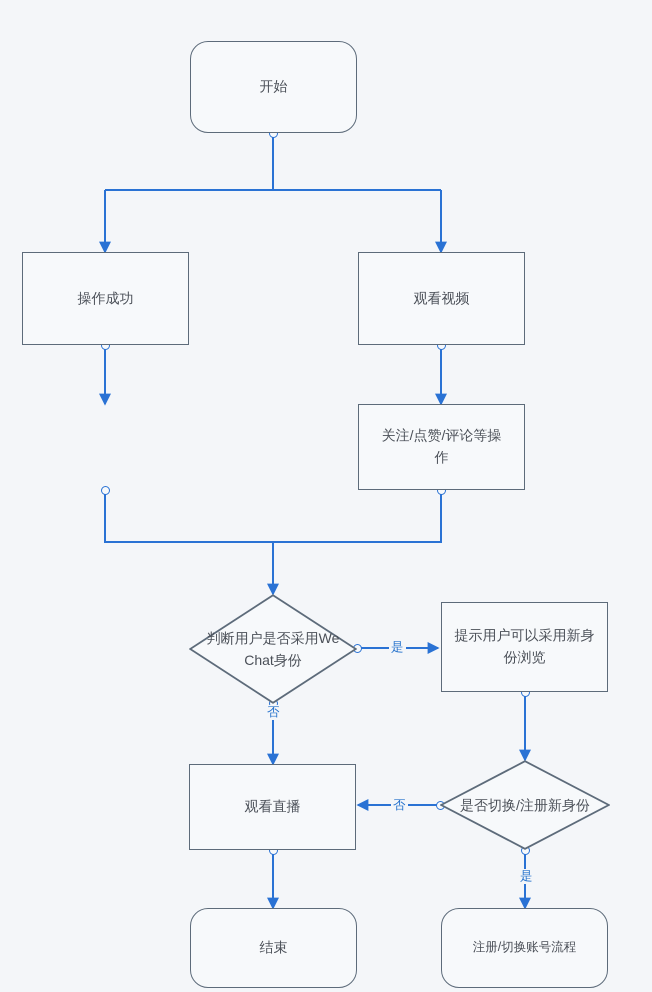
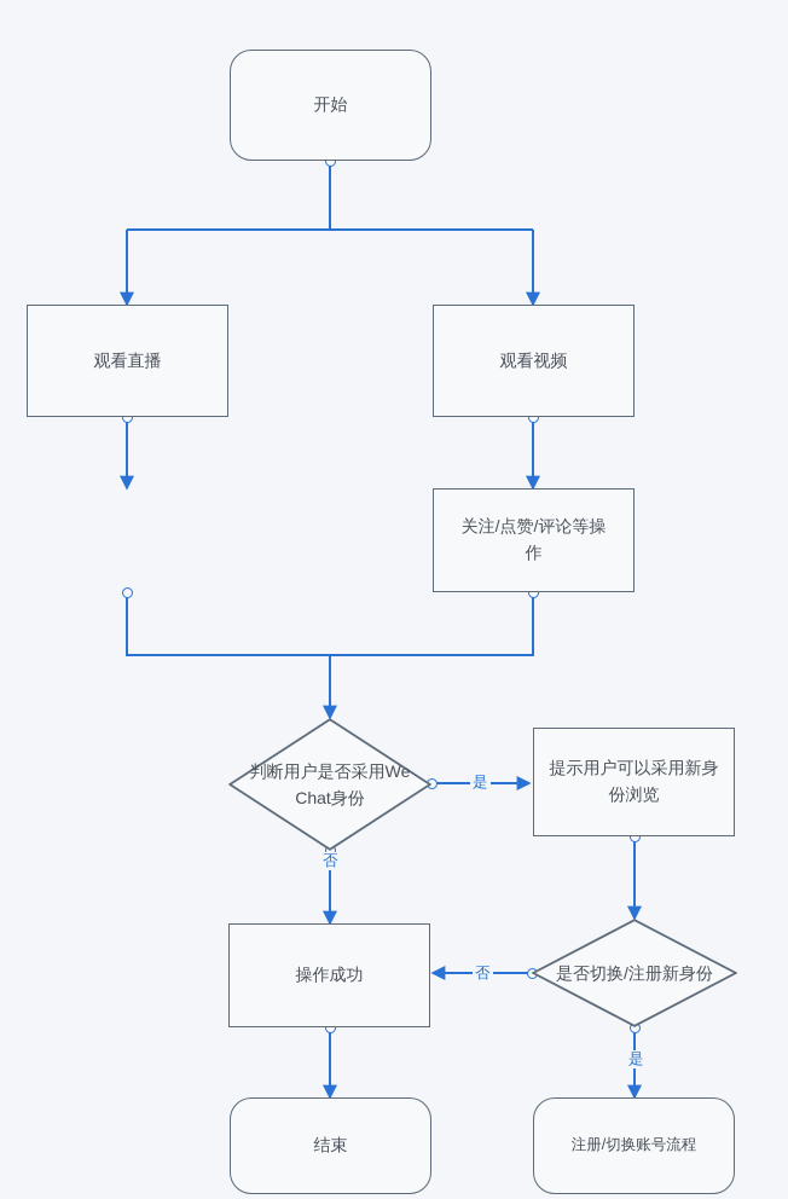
  开始
- 操作成功
+ 观看直播
  观看视频
  关注/点赞/评论等操
  作
  判断用户是否采用We
  Chat身份
  提示用户可以采用新身
  份浏览
- 观看直播
+ 操作成功
  是否切换/注册新身份
  结束
  注册/切换账号流程
  是
  否
  否
  是
